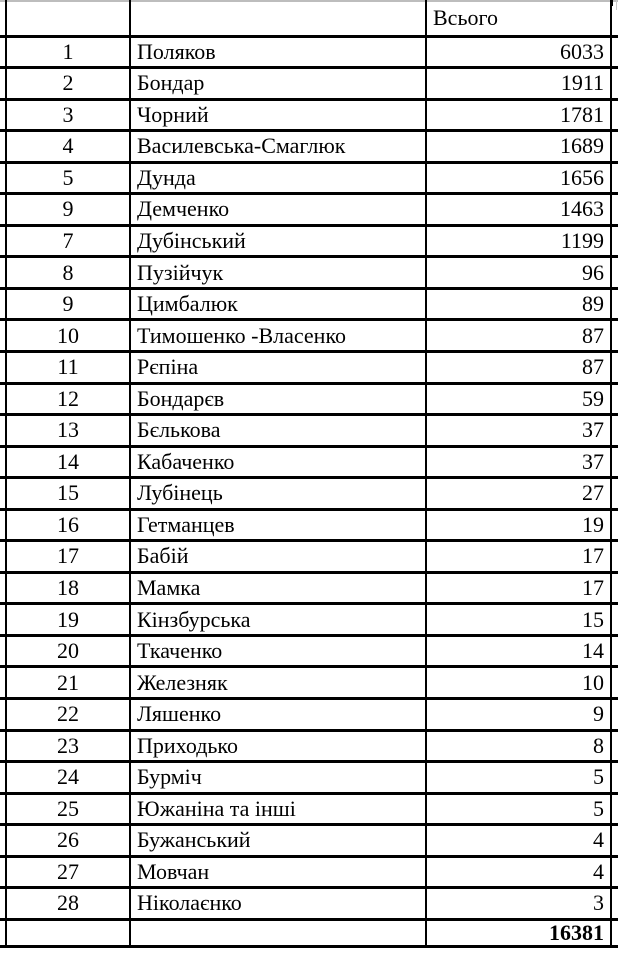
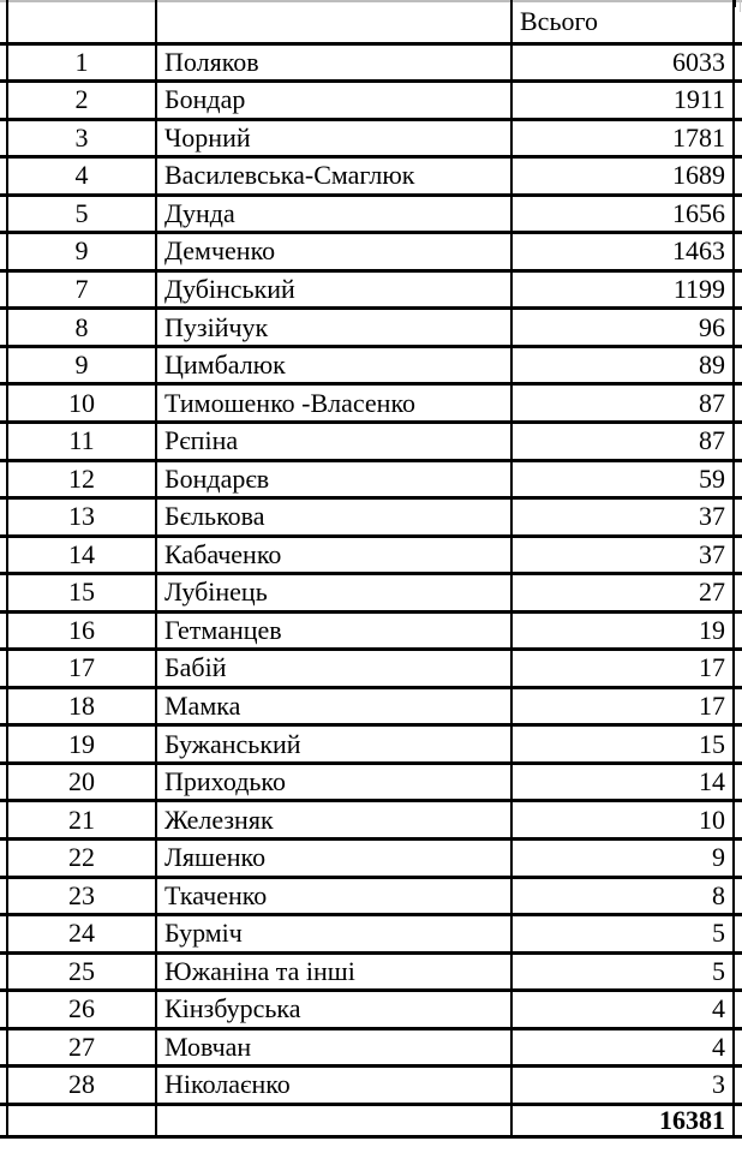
  			Всього
  	1	Поляков	6033
  	2	Бондар	1911
  	3	Чорний	1781
  	4	Василевська-Смаглюк	1689
  	5	Дунда	1656
  	9	Демченко	1463
  	7	Дубінський	1199
  	8	Пузійчук	96
  	9	Цимбалюк	89
  	10	Тимошенко -Власенко	87
  	11	Рєпіна	87
  	12	Бондарєв	59
  	13	Бєлькова	37
  	14	Кабаченко	37
  	15	Лубінець	27
  	16	Гетманцев	19
  	17	Бабій	17
  	18	Мамка	17
- 	19	Кінзбурська	15
+ 	19	Бужанський	15
- 	20	Ткаченко	14
+ 	20	Приходько	14
  	21	Железняк	10
  	22	Ляшенко	9
- 	23	Приходько	8
+ 	23	Ткаченко	8
  	24	Бурміч	5
  	25	Южаніна та інші	5
- 	26	Бужанський	4
+ 	26	Кінзбурська	4
  	27	Мовчан	4
  	28	Ніколаєнко	3
  			16381
